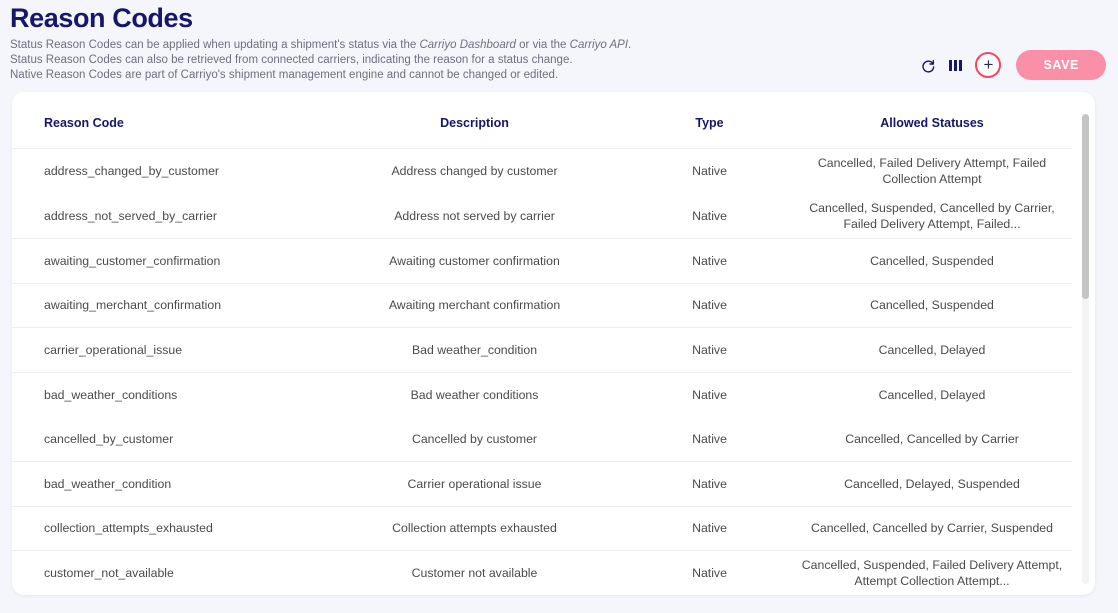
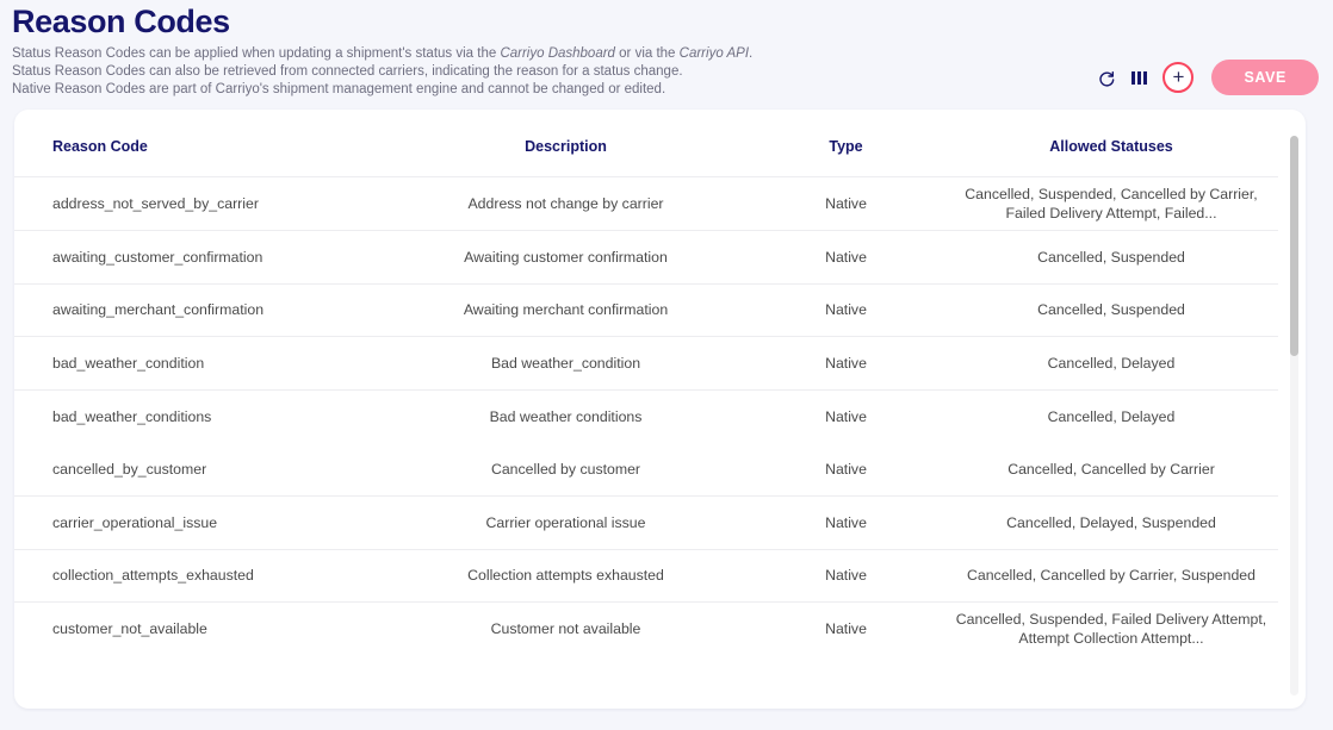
  Reason Codes
  Status Reason Codes can be applied when updating a shipment's status via the Carriyo Dashboard or via the Carriyo API.
  Status Reason Codes can also be retrieved from connected carriers, indicating the reason for a status change.
  Native Reason Codes are part of Carriyo's shipment management engine and cannot be changed or edited.
  +
  SAVE
  Reason Code	Description	Type	Allowed Statuses
- address_changed_by_customer	Address changed by customer	Native	Cancelled, Failed Delivery Attempt, Failed Collection Attempt
- address_not_served_by_carrier	Address not served by carrier	Native	Cancelled, Suspended, Cancelled by Carrier, Failed Delivery Attempt, Failed...
+ address_not_served_by_carrier	Address not change by carrier	Native	Cancelled, Suspended, Cancelled by Carrier, Failed Delivery Attempt, Failed...
  awaiting_customer_confirmation	Awaiting customer confirmation	Native	Cancelled, Suspended
  awaiting_merchant_confirmation	Awaiting merchant confirmation	Native	Cancelled, Suspended
- carrier_operational_issue	Bad weather_condition	Native	Cancelled, Delayed
+ bad_weather_condition	Bad weather_condition	Native	Cancelled, Delayed
  bad_weather_conditions	Bad weather conditions	Native	Cancelled, Delayed
  cancelled_by_customer	Cancelled by customer	Native	Cancelled, Cancelled by Carrier
- bad_weather_condition	Carrier operational issue	Native	Cancelled, Delayed, Suspended
+ carrier_operational_issue	Carrier operational issue	Native	Cancelled, Delayed, Suspended
  collection_attempts_exhausted	Collection attempts exhausted	Native	Cancelled, Cancelled by Carrier, Suspended
  customer_not_available	Customer not available	Native	Cancelled, Suspended, Failed Delivery Attempt, Attempt Collection Attempt...
